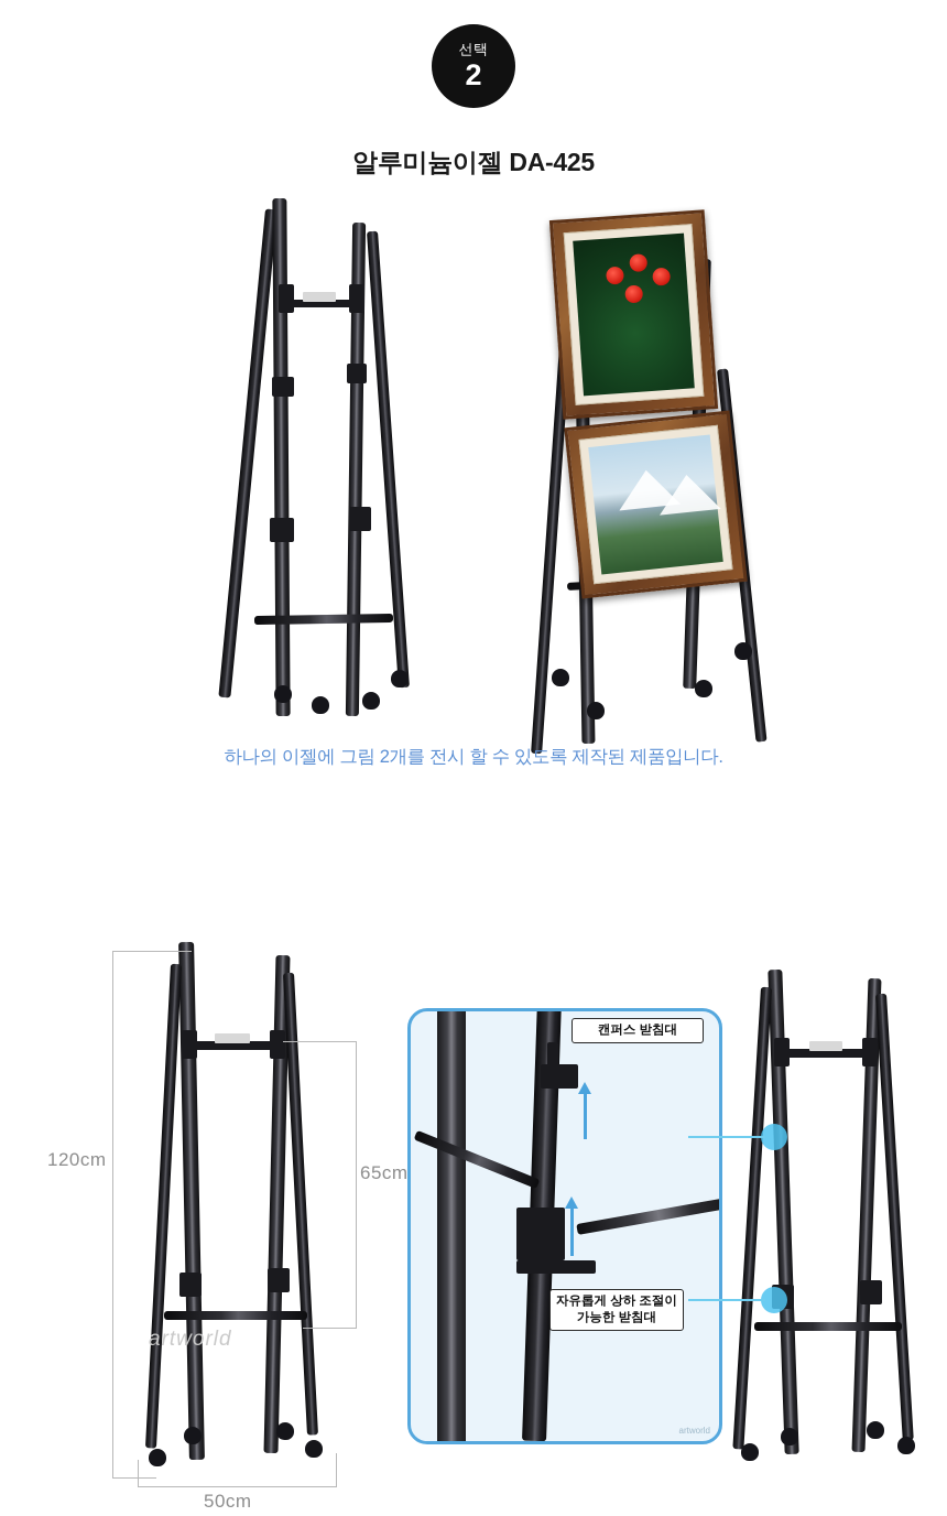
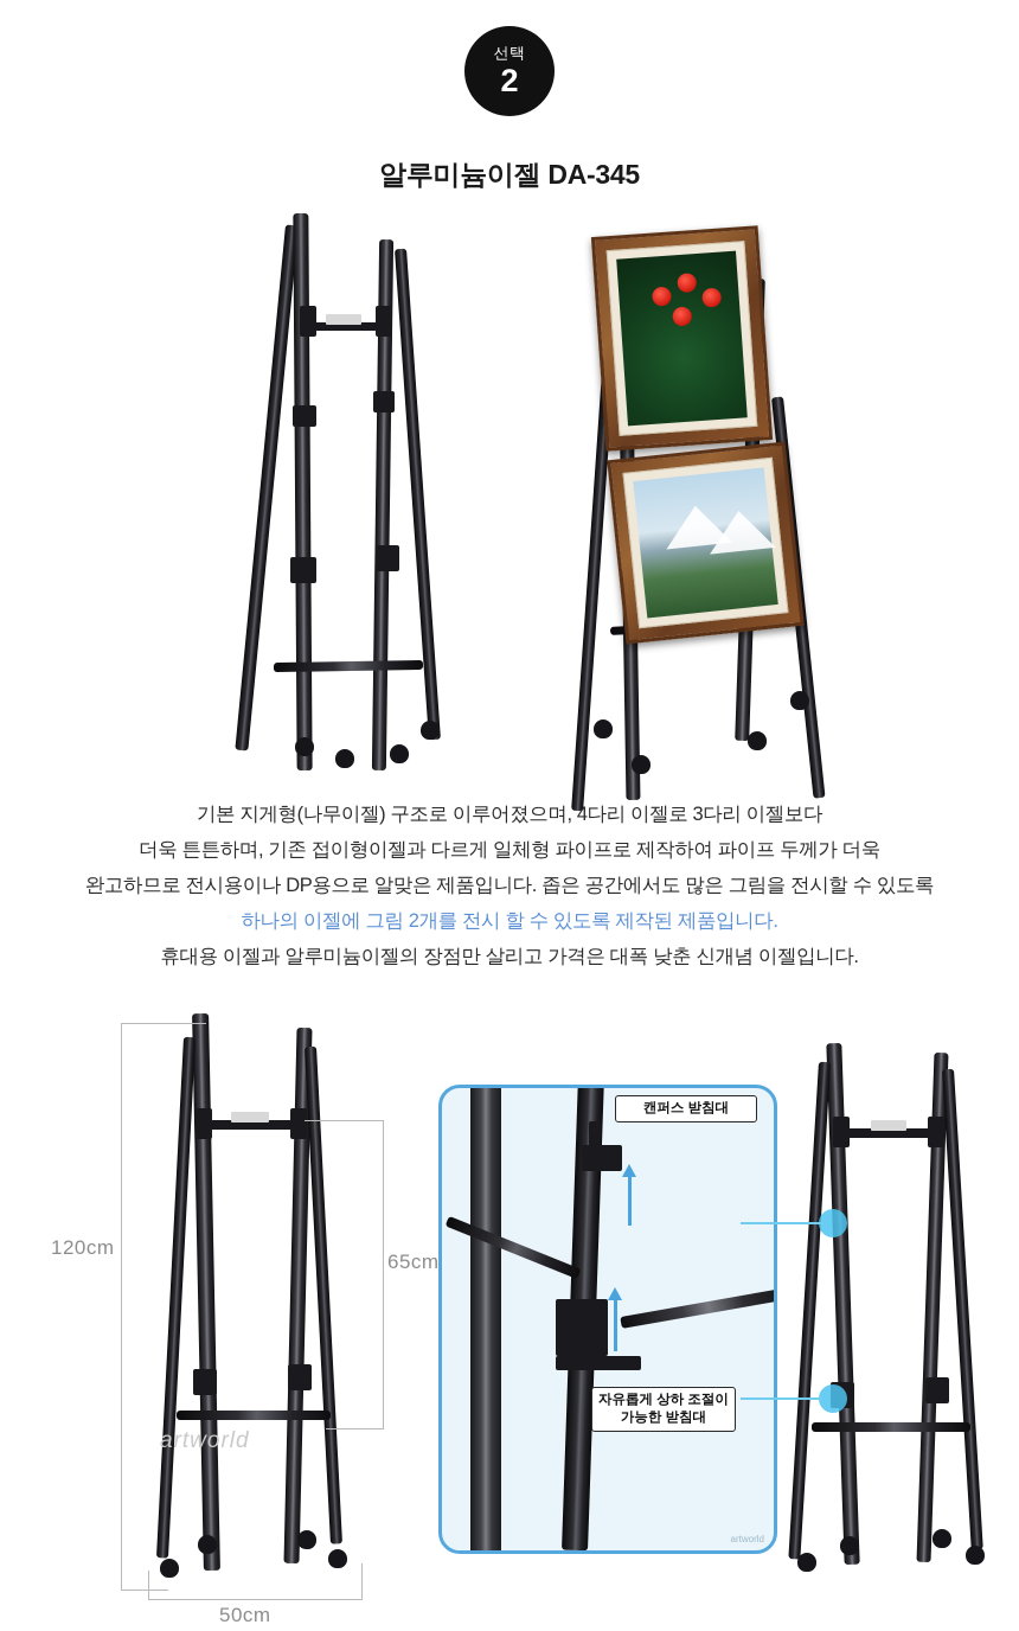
  선택
  2
- 알루미늄이젤 DA-425
+ 알루미늄이젤 DA-345
+ 기본 지게형(나무이젤) 구조로 이루어졌으며, 4다리 이젤로 3다리 이젤보다
+ 더욱 튼튼하며, 기존 접이형이젤과 다르게 일체형 파이프로 제작하여 파이프 두께가 더욱
+ 완고하므로 전시용이나 DP용으로 알맞은 제품입니다. 좁은 공간에서도 많은 그림을 전시할 수 있도록
  하나의 이젤에 그림 2개를 전시 할 수 있도록 제작된 제품입니다.
+ 휴대용 이젤과 알루미늄이젤의 장점만 살리고 가격은 대폭 낮춘 신개념 이젤입니다.
  artworld
  120cm
  65cm
  50cm
  캔퍼스 받침대
  자유롭게 상하 조절이
  가능한 받침대
  artworld
